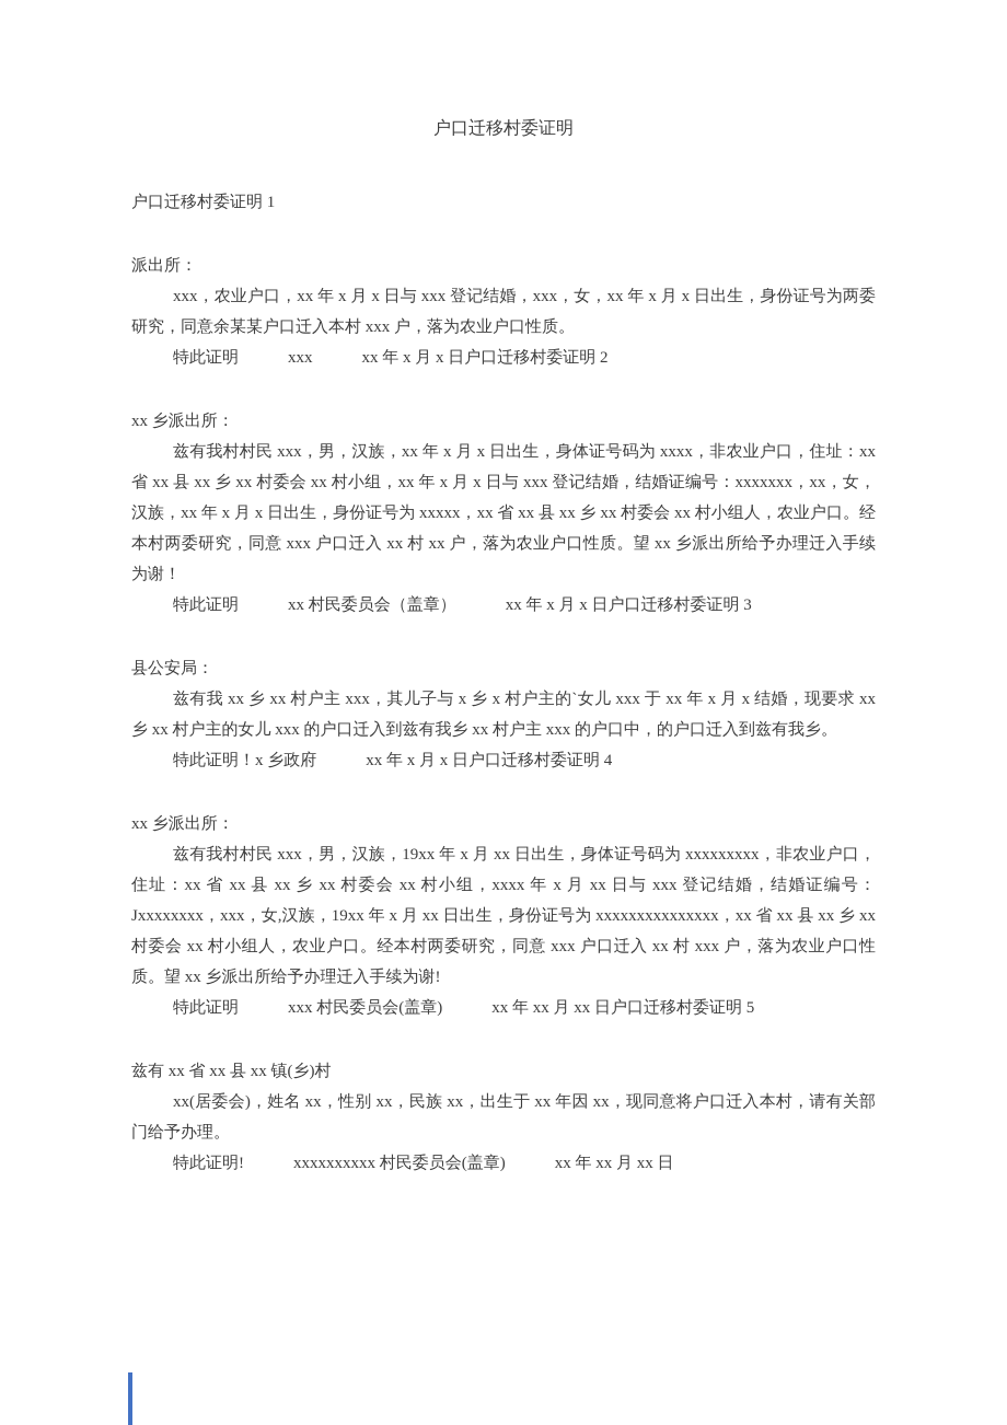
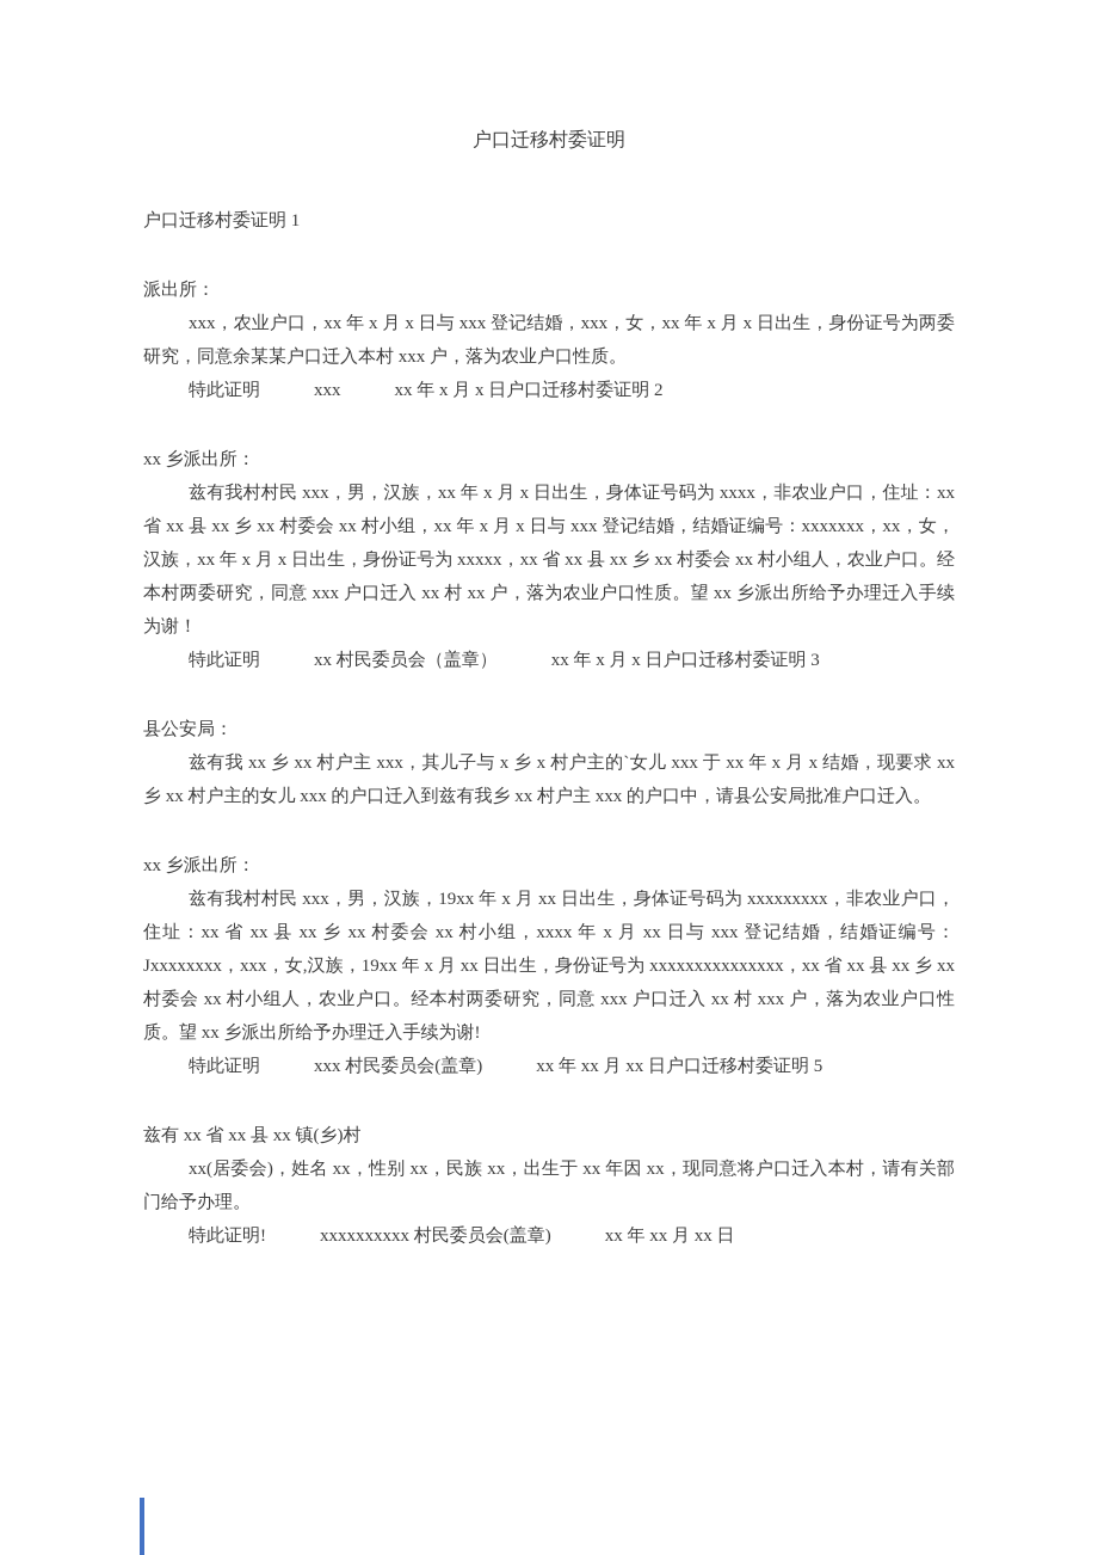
  户口迁移村委证明
  户口迁移村委证明 1
  派出所：
  xxx，农业户口，xx 年 x 月 x 日与 xxx 登记结婚，xxx，女，xx 年 x 月 x 日出生，身份证号为两委研究，同意余某某户口迁入本村 xxx 户，落为农业户口性质。
  特此证明 xxx xx 年 x 月 x 日户口迁移村委证明 2
  xx 乡派出所：
  兹有我村村民 xxx，男，汉族，xx 年 x 月 x 日出生，身体证号码为 xxxx，非农业户口，住址：xx 省 xx 县 xx 乡 xx 村委会 xx 村小组，xx 年 x 月 x 日与 xxx 登记结婚，结婚证编号：xxxxxxx，xx，女，汉族，xx 年 x 月 x 日出生，身份证号为 xxxxx，xx 省 xx 县 xx 乡 xx 村委会 xx 村小组人，农业户口。经本村两委研究，同意 xxx 户口迁入 xx 村 xx 户，落为农业户口性质。望 xx 乡派出所给予办理迁入手续为谢！
  特此证明 xx 村民委员会（盖章） xx 年 x 月 x 日户口迁移村委证明 3
  县公安局：
- 兹有我 xx 乡 xx 村户主 xxx，其儿子与 x 乡 x 村户主的`女儿 xxx 于 xx 年 x 月 x 结婚，现要求 xx 乡 xx 村户主的女儿 xxx 的户口迁入到兹有我乡 xx 村户主 xxx 的户口中，的户口迁入到兹有我乡。
+ 兹有我 xx 乡 xx 村户主 xxx，其儿子与 x 乡 x 村户主的`女儿 xxx 于 xx 年 x 月 x 结婚，现要求 xx 乡 xx 村户主的女儿 xxx 的户口迁入到兹有我乡 xx 村户主 xxx 的户口中，请县公安局批准户口迁入。
- 特此证明！x 乡政府 xx 年 x 月 x 日户口迁移村委证明 4
  xx 乡派出所：
  兹有我村村民 xxx，男，汉族，19xx 年 x 月 xx 日出生，身体证号码为 xxxxxxxxx，非农业户口，住址：xx 省 xx 县 xx 乡 xx 村委会 xx 村小组，xxxx 年 x 月 xx 日与 xxx 登记结婚，结婚证编号：Jxxxxxxxx，xxx，女,汉族，19xx 年 x 月 xx 日出生，身份证号为 xxxxxxxxxxxxxxx，xx 省 xx 县 xx 乡 xx 村委会 xx 村小组人，农业户口。经本村两委研究，同意 xxx 户口迁入 xx 村 xxx 户，落为农业户口性质。望 xx 乡派出所给予办理迁入手续为谢!
  特此证明 xxx 村民委员会(盖章) xx 年 xx 月 xx 日户口迁移村委证明 5
  兹有 xx 省 xx 县 xx 镇(乡)村
  xx(居委会)，姓名 xx，性别 xx，民族 xx，出生于 xx 年因 xx，现同意将户口迁入本村，请有关部门给予办理。
  特此证明! xxxxxxxxxx 村民委员会(盖章) xx 年 xx 月 xx 日
